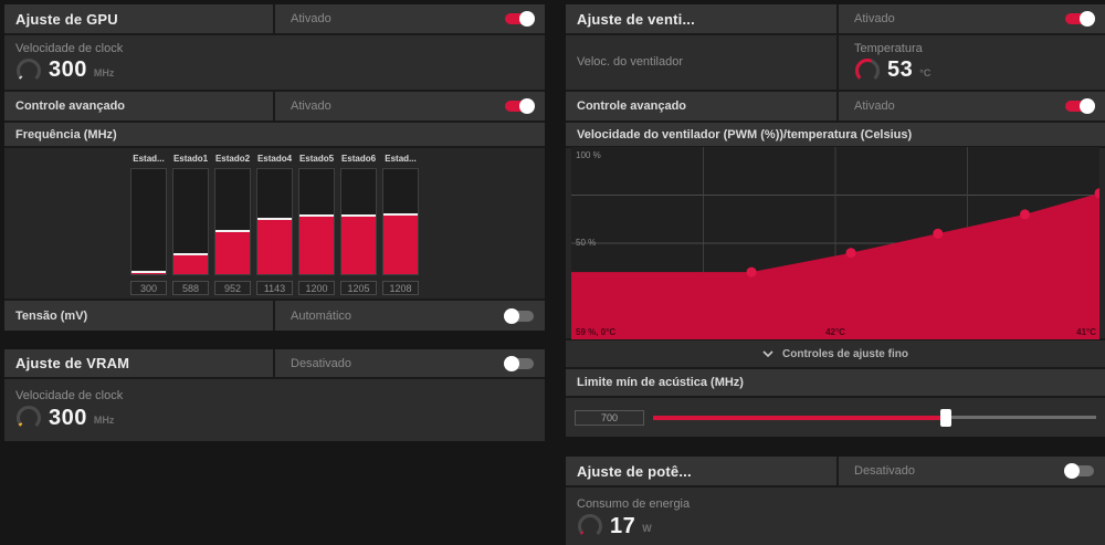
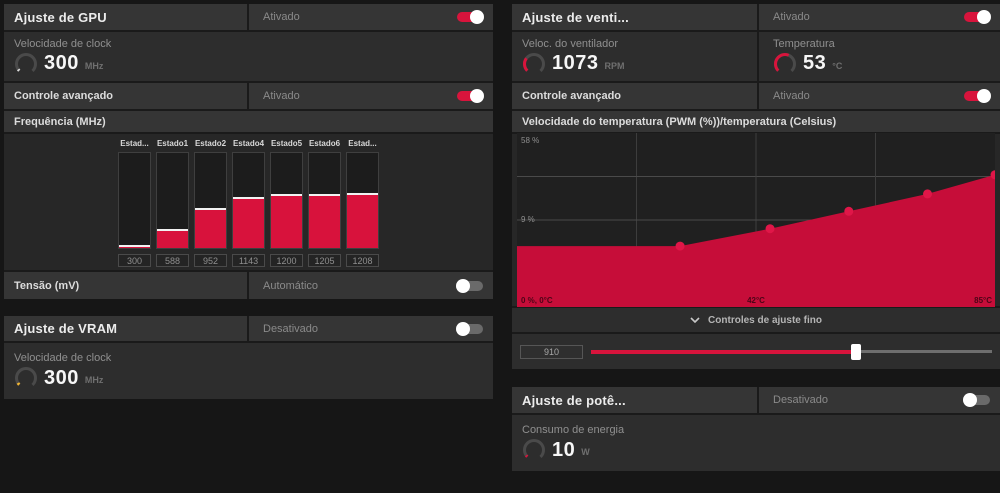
  Ajuste de GPU
  Ativado
  Velocidade de clock
  300
  MHz
  Controle avançado
  Ativado
  Frequência (MHz)
  Estad...
  300
  Estado1
  588
  Estado2
  952
  Estado4
  1143
  Estado5
  1200
  Estado6
  1205
  Estad...
  1208
  Tensão (mV)
  Automático
  Ajuste de VRAM
  Desativado
  Velocidade de clock
  300
  MHz
  Ajuste de venti...
  Ativado
  Veloc. do ventilador
+ 1073
+ RPM
  Temperatura
  53
  °C
  Controle avançado
  Ativado
- Velocidade do ventilador (PWM (%))/temperatura (Celsius)
+ Velocidade do temperatura (PWM (%))/temperatura (Celsius)
- 100 %
+ 58 %
- 50 %
+ 9 %
- 59 %, 0°C
+ 0 %, 0°C
  42°C
- 41°C
+ 85°C
  Controles de ajuste fino
- Limite mín de acústica (MHz)
- 700
+ 910
  Ajuste de potê...
  Desativado
  Consumo de energia
- 17
+ 10
  W
